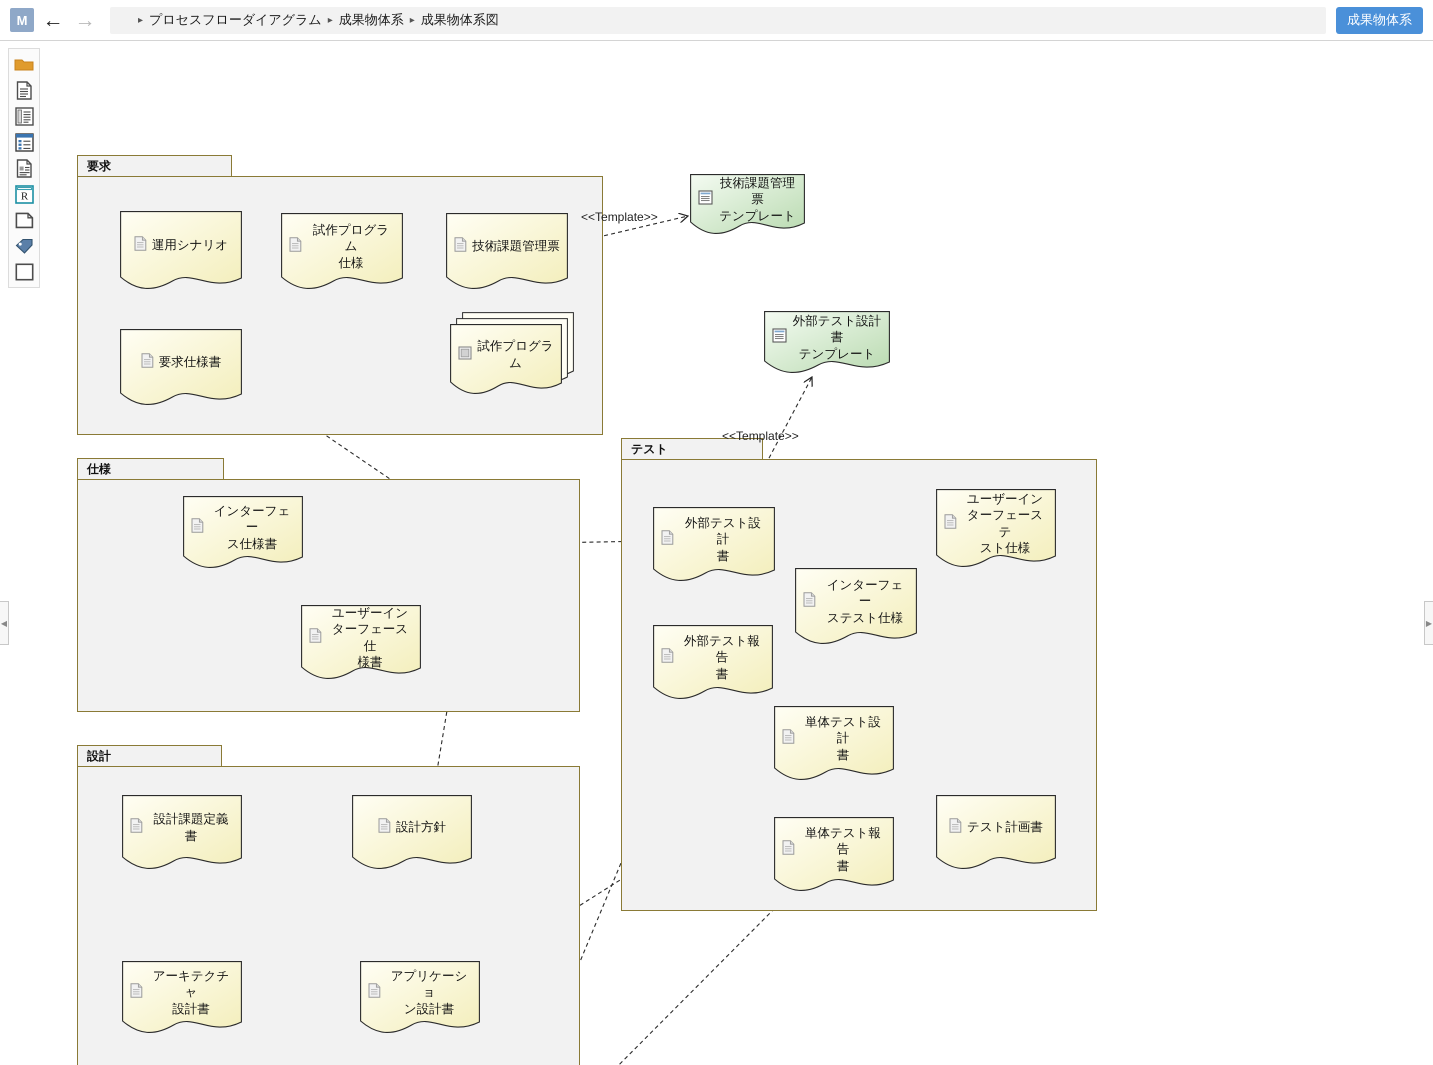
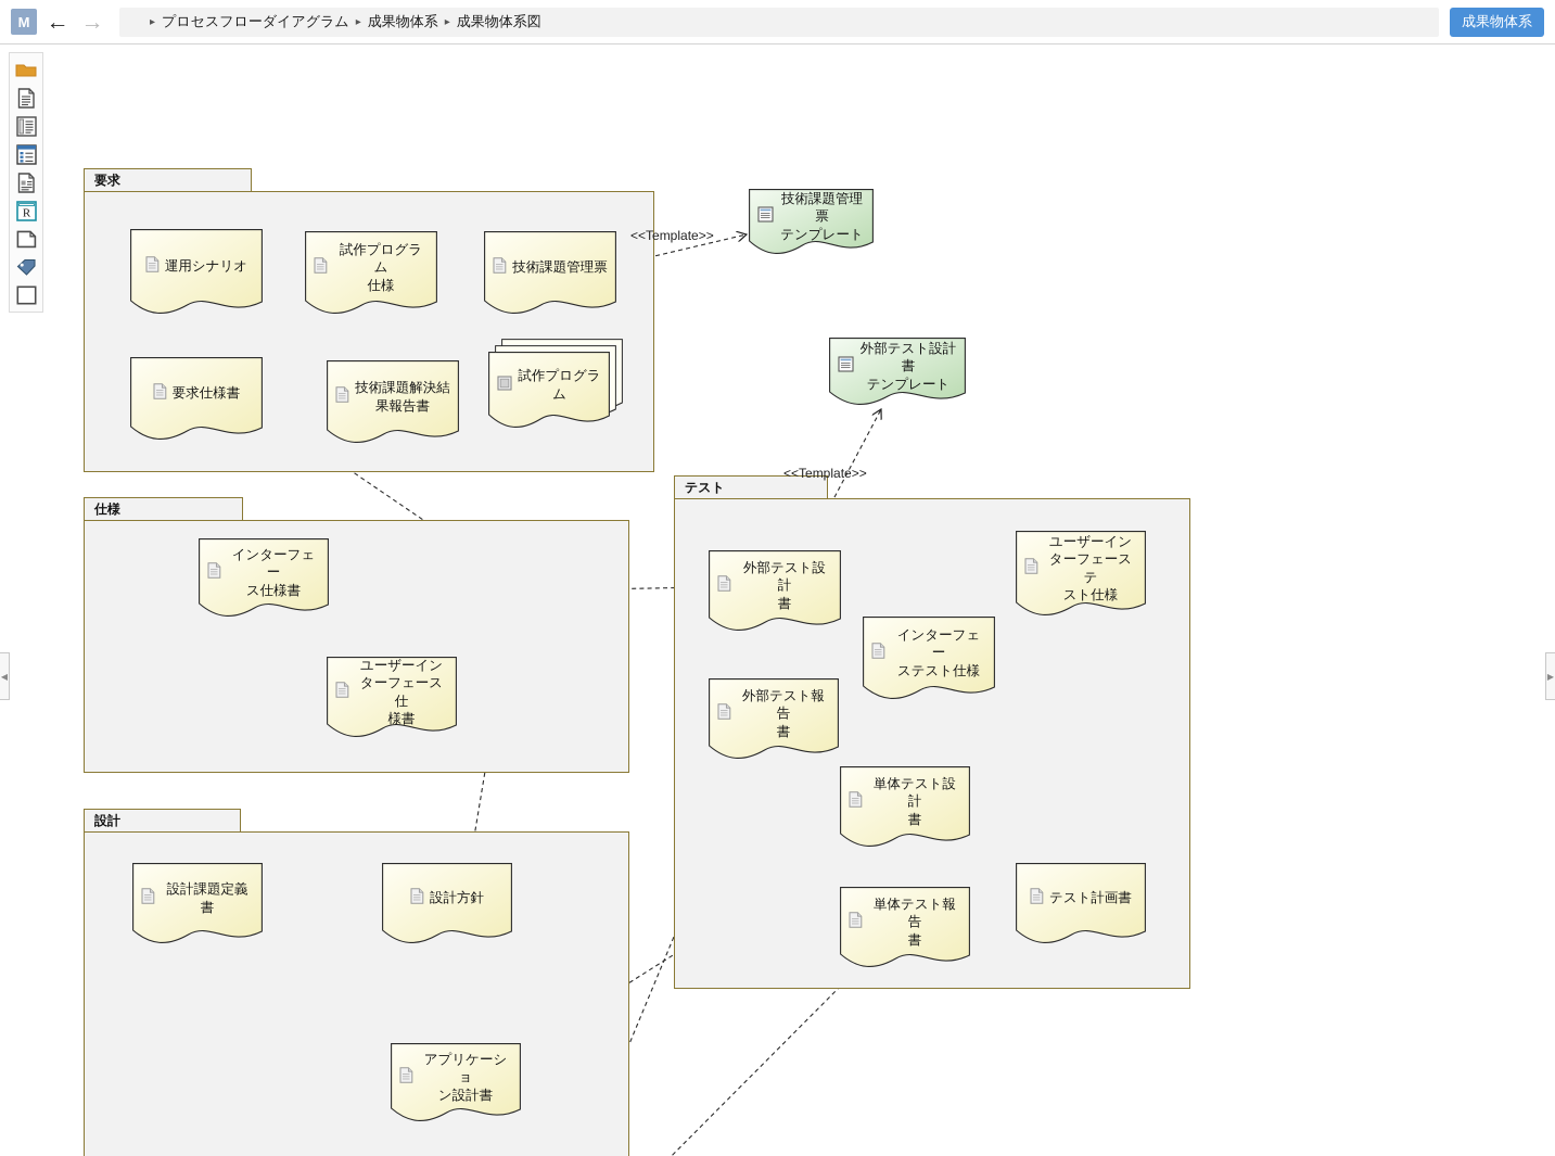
  M
  ←
  →
  ▸
  プロセスフローダイアグラム
  ▸
  成果物体系
  ▸
  成果物体系図
  成果物体系
  R
  ◀
  ▶
  要求
  仕様
  設計
  テスト
  <<Template>>
  <<Template>>
  運用シナリオ
  試作プログラム
  仕様
  技術課題管理票
  要求仕様書
+ 技術課題解決結
+ 果報告書
  試作プログラム
  技術課題管理票
  テンプレート
  外部テスト設計書
  テンプレート
  インターフェー
  ス仕様書
  ユーザーイン
  ターフェース仕
  様書
  設計課題定義書
  設計方針
- アーキテクチャ
- 設計書
  アプリケーショ
  ン設計書
  外部テスト設計
  書
  ユーザーイン
  ターフェーステ
  スト仕様
  インターフェー
  ステスト仕様
  外部テスト報告
  書
  単体テスト設計
  書
  テスト計画書
  単体テスト報告
  書
